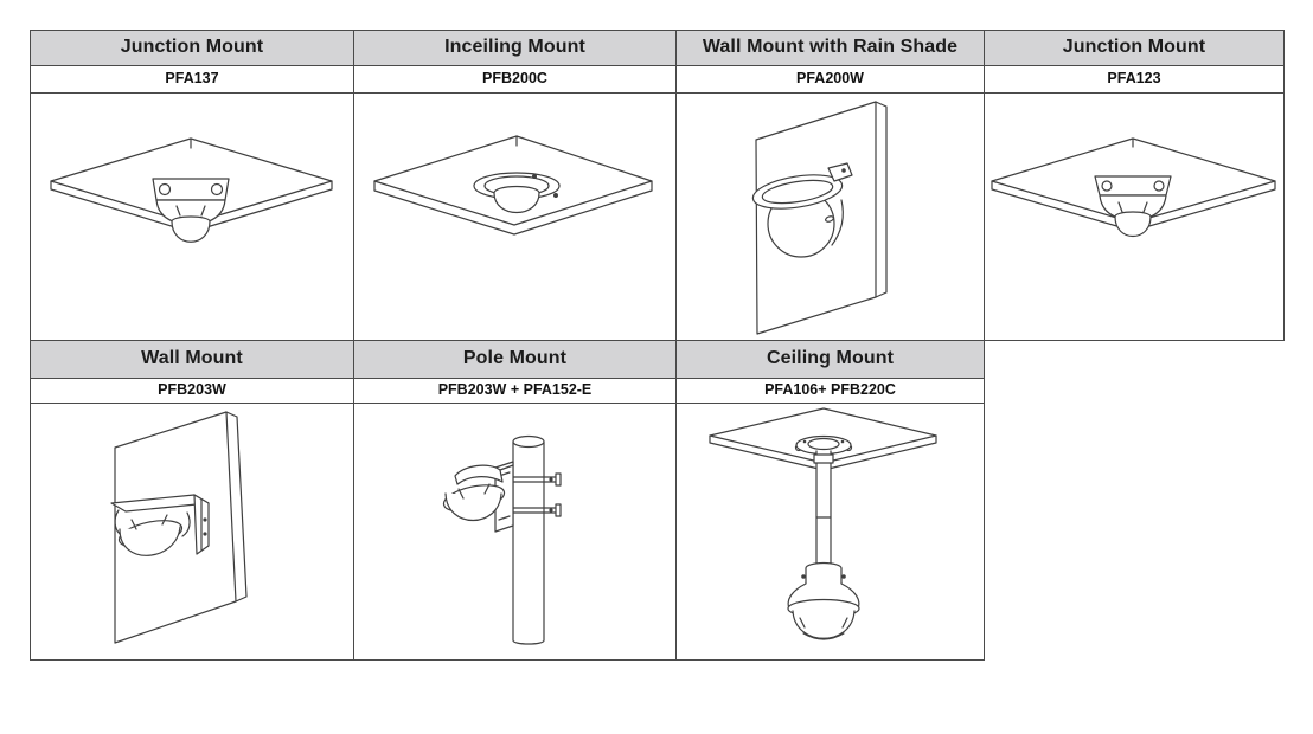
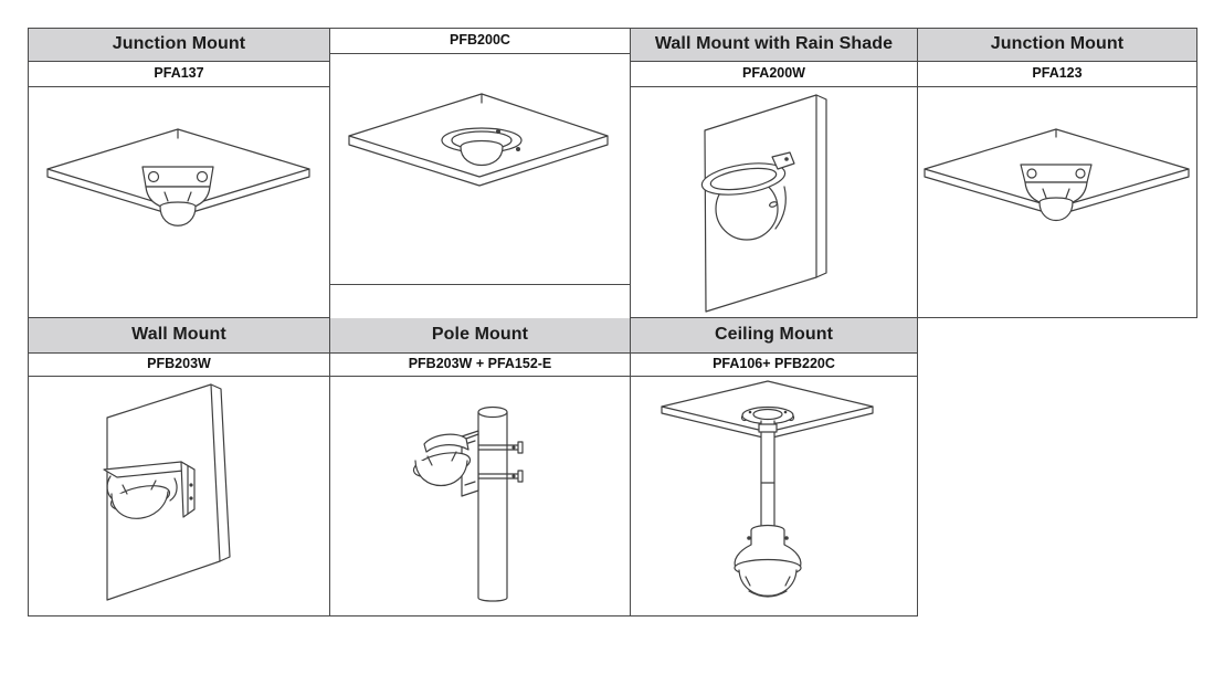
  Junction Mount
  PFA137
- Inceiling Mount
  PFB200C
  Wall Mount with Rain Shade
  PFA200W
  Junction Mount
  PFA123
  Wall Mount
  PFB203W
  Pole Mount
  PFB203W + PFA152-E
  Ceiling Mount
  PFA106+ PFB220C
